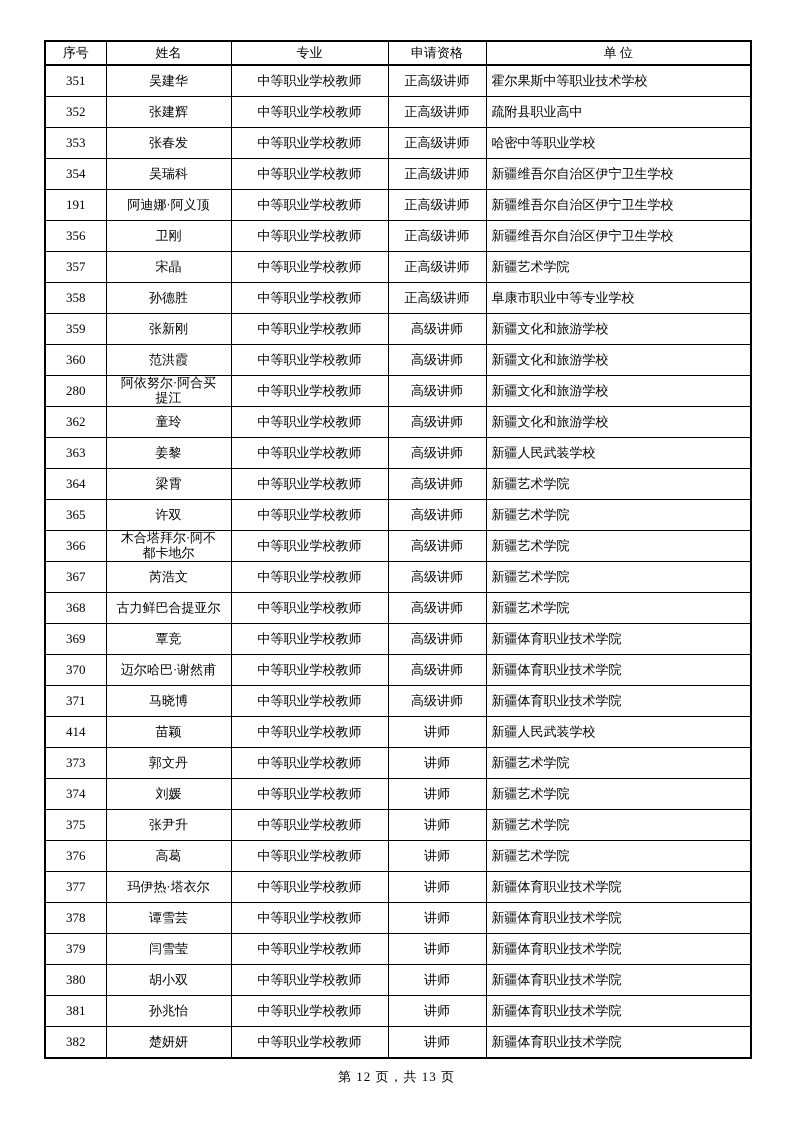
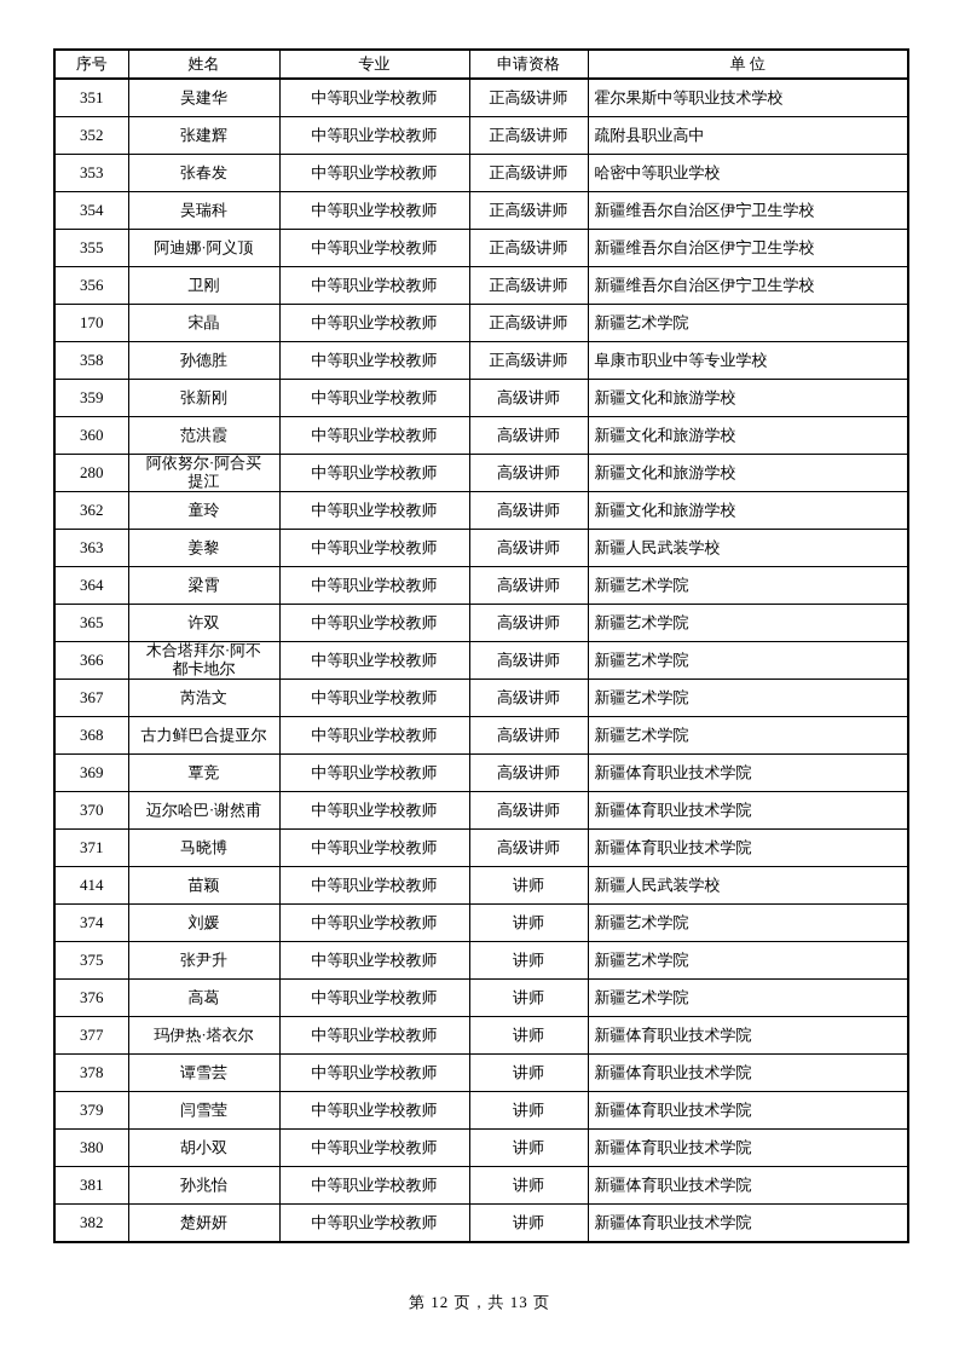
  序号	姓名	专业	申请资格	单 位
  351	吴建华	中等职业学校教师	正高级讲师	霍尔果斯中等职业技术学校
  352	张建辉	中等职业学校教师	正高级讲师	疏附县职业高中
  353	张春发	中等职业学校教师	正高级讲师	哈密中等职业学校
  354	吴瑞科	中等职业学校教师	正高级讲师	新疆维吾尔自治区伊宁卫生学校
- 191	阿迪娜·阿义顶	中等职业学校教师	正高级讲师	新疆维吾尔自治区伊宁卫生学校
+ 355	阿迪娜·阿义顶	中等职业学校教师	正高级讲师	新疆维吾尔自治区伊宁卫生学校
  356	卫刚	中等职业学校教师	正高级讲师	新疆维吾尔自治区伊宁卫生学校
- 357	宋晶	中等职业学校教师	正高级讲师	新疆艺术学院
+ 170	宋晶	中等职业学校教师	正高级讲师	新疆艺术学院
  358	孙德胜	中等职业学校教师	正高级讲师	阜康市职业中等专业学校
  359	张新刚	中等职业学校教师	高级讲师	新疆文化和旅游学校
  360	范洪霞	中等职业学校教师	高级讲师	新疆文化和旅游学校
  280	阿依努尔·阿合买提江	中等职业学校教师	高级讲师	新疆文化和旅游学校
  362	童玲	中等职业学校教师	高级讲师	新疆文化和旅游学校
  363	姜黎	中等职业学校教师	高级讲师	新疆人民武装学校
  364	梁霄	中等职业学校教师	高级讲师	新疆艺术学院
  365	许双	中等职业学校教师	高级讲师	新疆艺术学院
  366	木合塔拜尔·阿不都卡地尔	中等职业学校教师	高级讲师	新疆艺术学院
  367	芮浩文	中等职业学校教师	高级讲师	新疆艺术学院
  368	古力鲜巴合提亚尔	中等职业学校教师	高级讲师	新疆艺术学院
  369	覃竞	中等职业学校教师	高级讲师	新疆体育职业技术学院
  370	迈尔哈巴·谢然甫	中等职业学校教师	高级讲师	新疆体育职业技术学院
  371	马晓博	中等职业学校教师	高级讲师	新疆体育职业技术学院
  414	苗颖	中等职业学校教师	讲师	新疆人民武装学校
- 373	郭文丹	中等职业学校教师	讲师	新疆艺术学院
  374	刘媛	中等职业学校教师	讲师	新疆艺术学院
  375	张尹升	中等职业学校教师	讲师	新疆艺术学院
  376	高葛	中等职业学校教师	讲师	新疆艺术学院
  377	玛伊热·塔衣尔	中等职业学校教师	讲师	新疆体育职业技术学院
  378	谭雪芸	中等职业学校教师	讲师	新疆体育职业技术学院
  379	闫雪莹	中等职业学校教师	讲师	新疆体育职业技术学院
  380	胡小双	中等职业学校教师	讲师	新疆体育职业技术学院
  381	孙兆怡	中等职业学校教师	讲师	新疆体育职业技术学院
  382	楚妍妍	中等职业学校教师	讲师	新疆体育职业技术学院
  第 12 页，共 13 页
